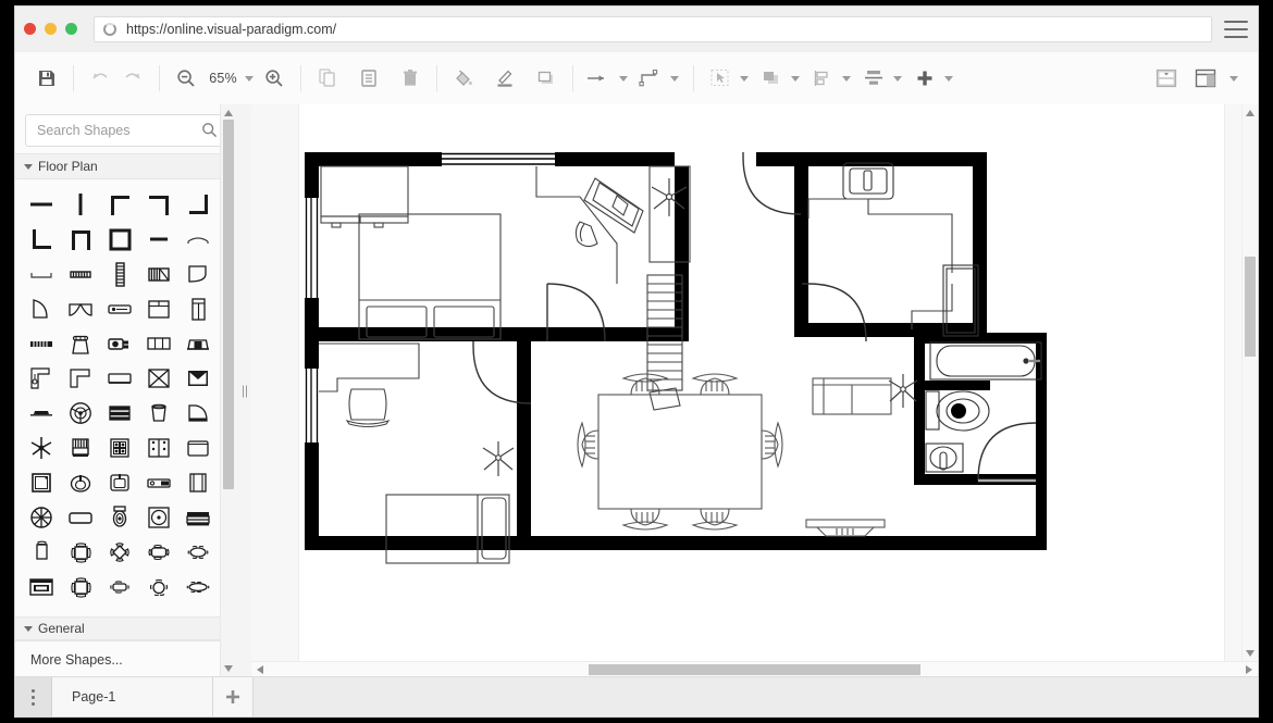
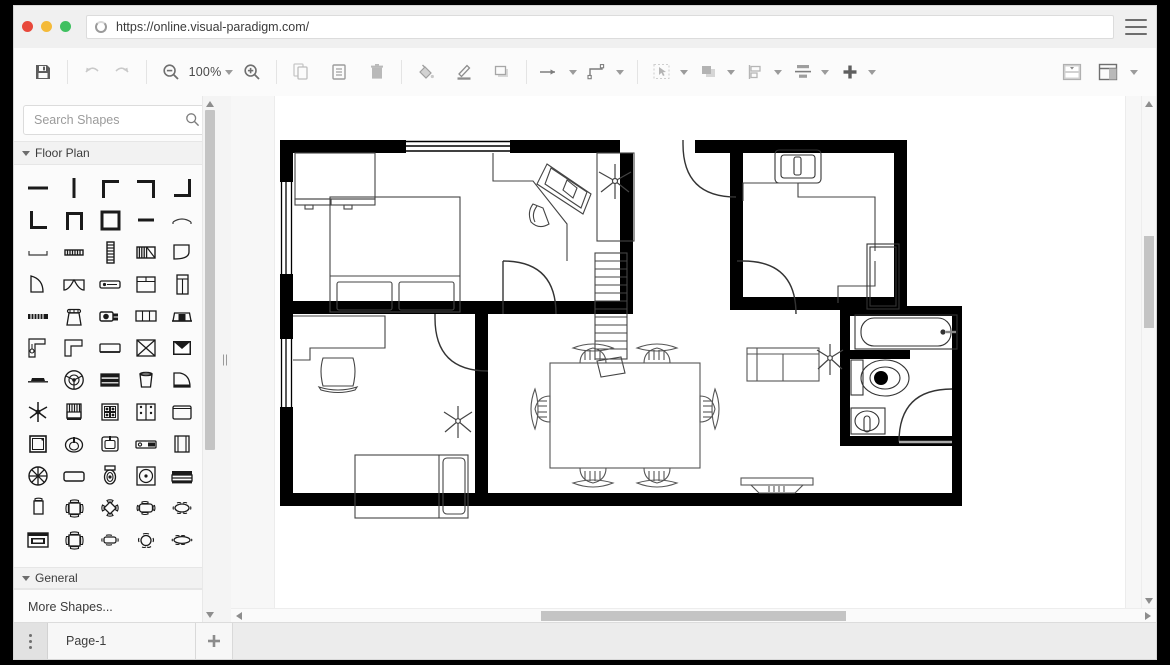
  https://online.visual-paradigm.com/
- 65%
+ 100%
  Search Shapes
  Floor Plan
  General
  More Shapes...
  Page-1
